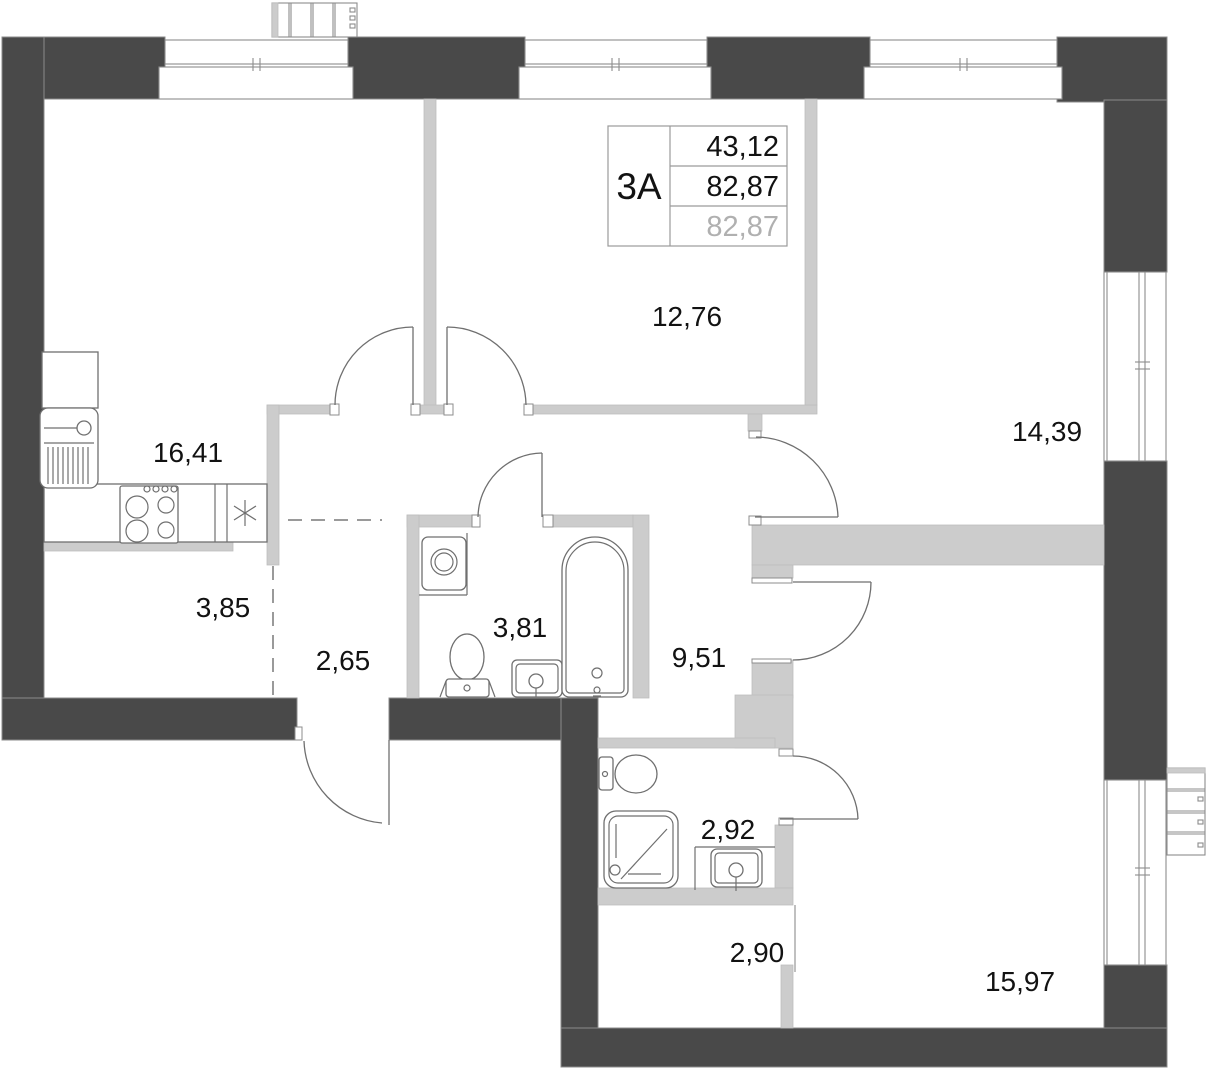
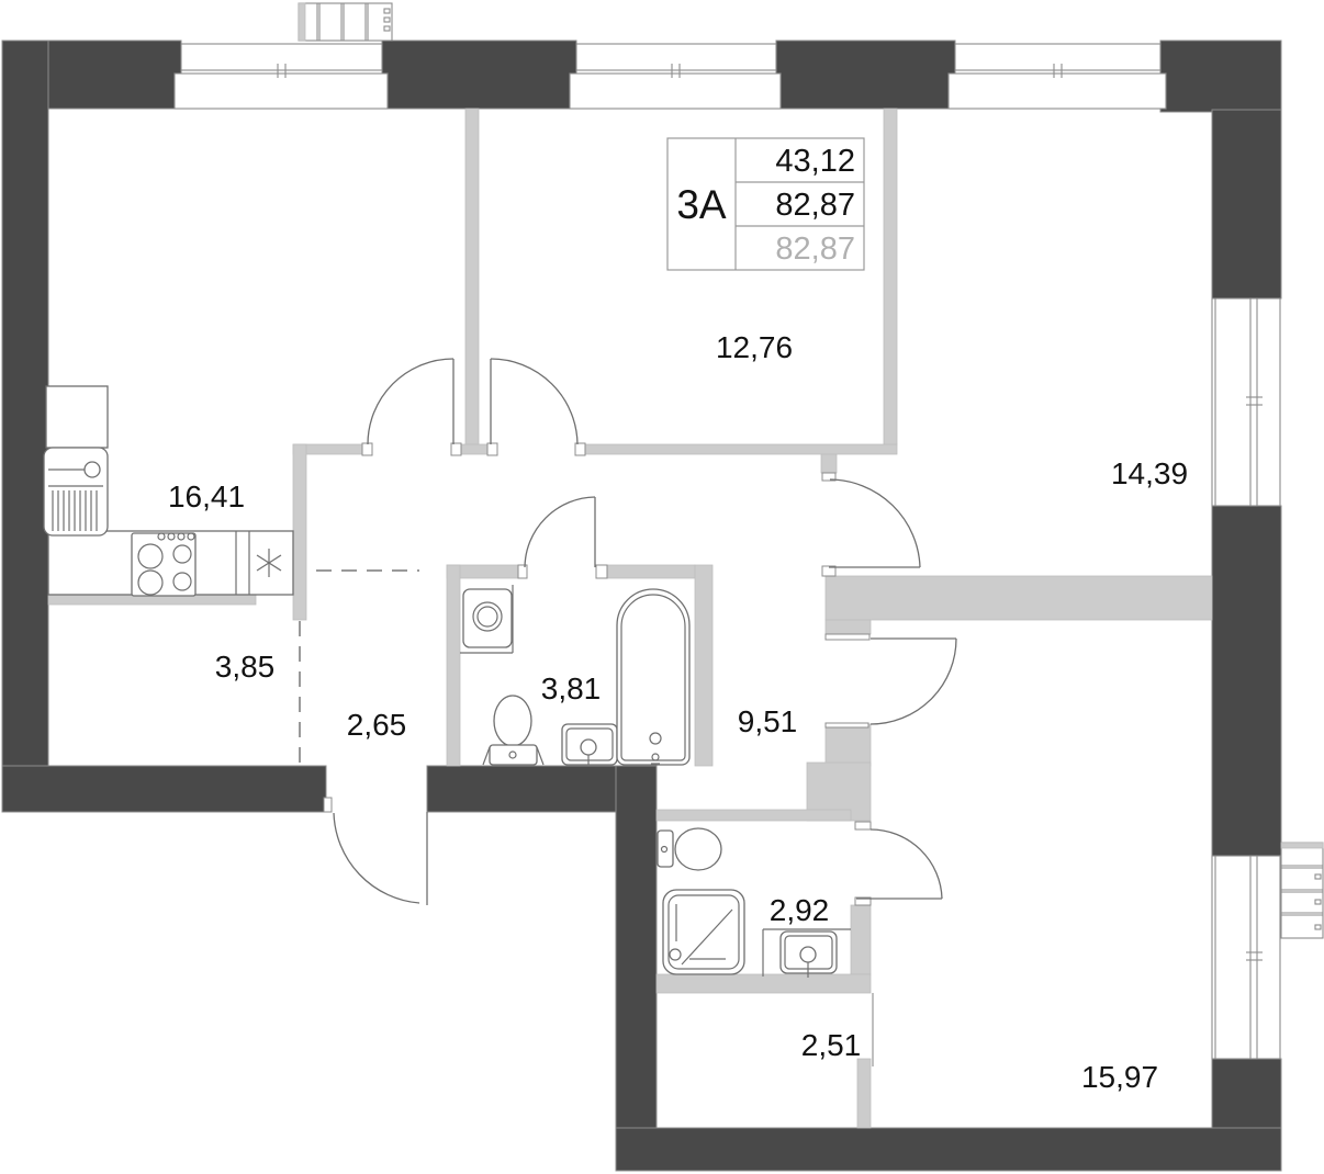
  16,41
  12,76
  14,39
  3,85
  2,65
  3,81
  9,51
  2,92
- 2,90
+ 2,51
  15,97
  3А
  43,12
  82,87
  82,87
